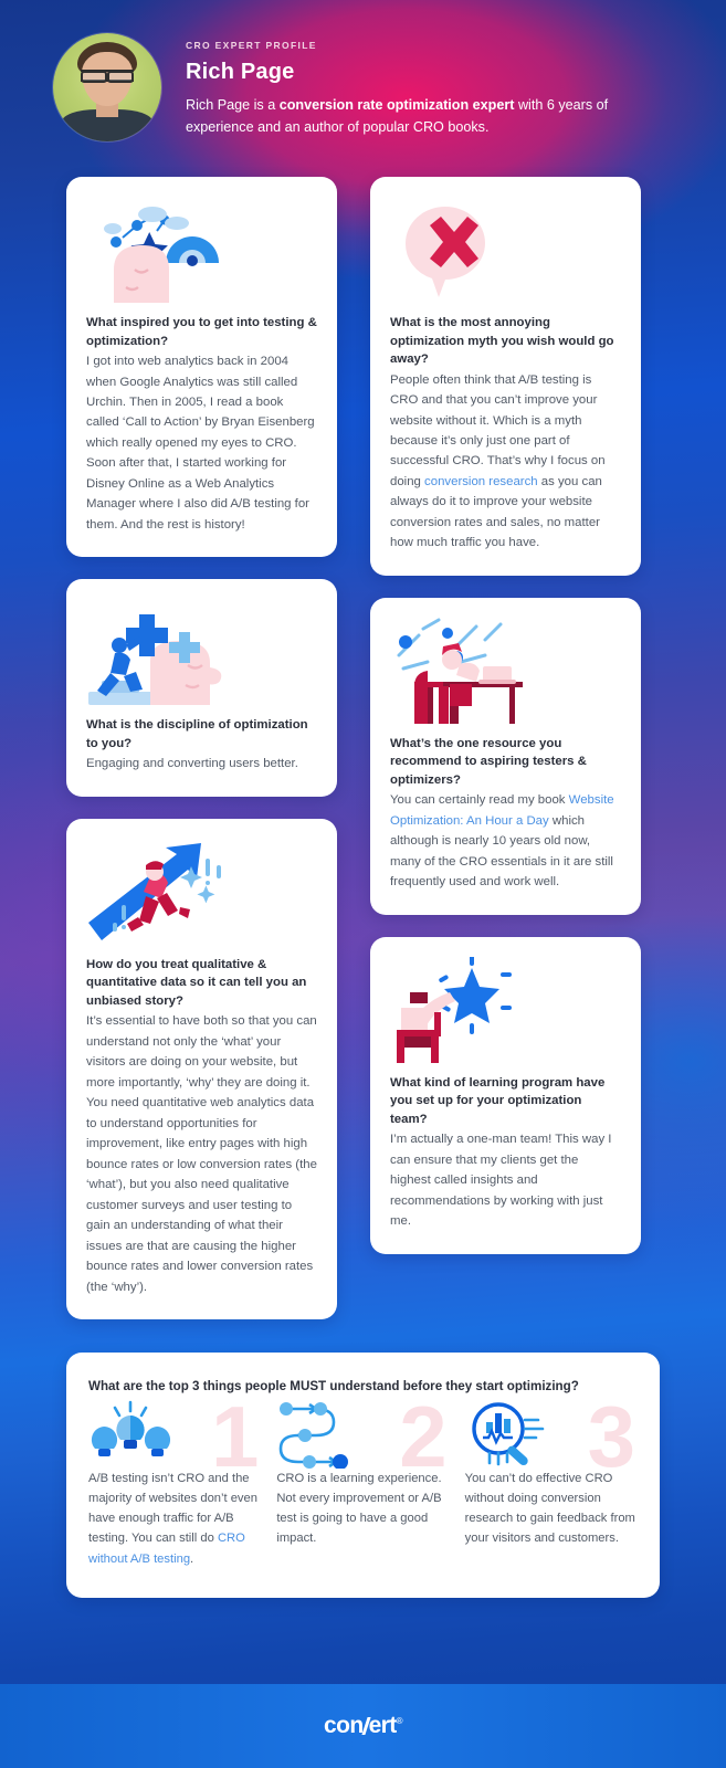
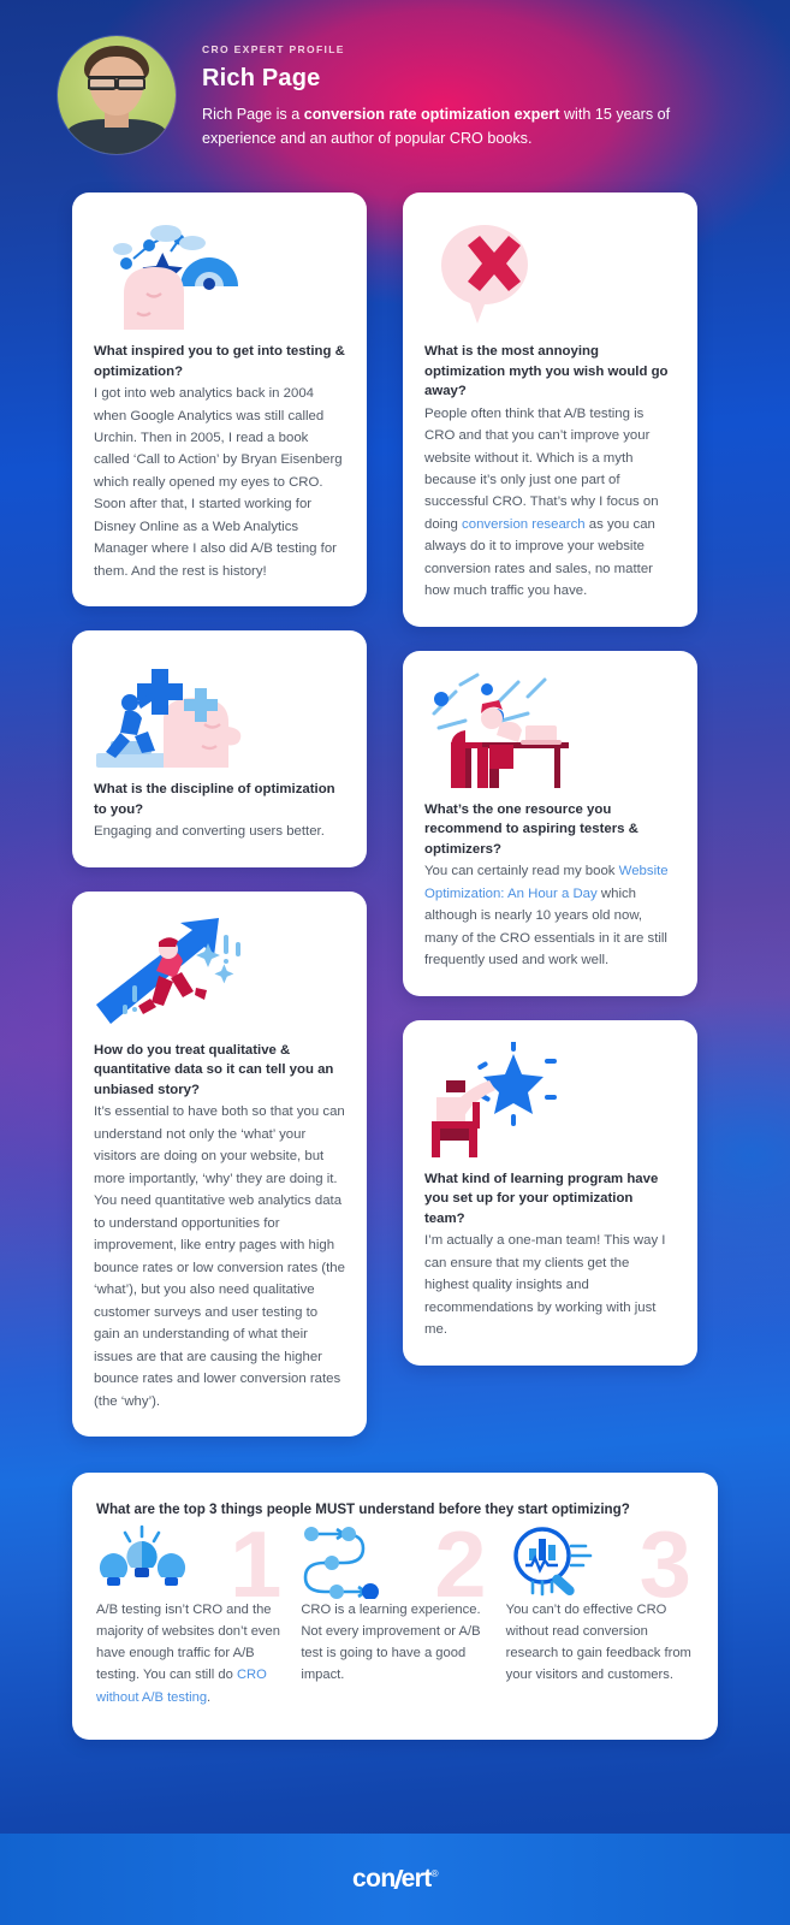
  CRO EXPERT PROFILE
  Rich Page
- Rich Page is a conversion rate optimization expert with 6 years of experience and an author of popular CRO books.
+ Rich Page is a conversion rate optimization expert with 15 years of experience and an author of popular CRO books.
  What inspired you to get into testing & optimization?
  I got into web analytics back in 2004 when Google Analytics was still called Urchin. Then in 2005, I read a book called ‘Call to Action’ by Bryan Eisenberg which really opened my eyes to CRO. Soon after that, I started working for Disney Online as a Web Analytics Manager where I also did A/B testing for them. And the rest is history!
  What is the discipline of optimization to you?
  Engaging and converting users better.
  How do you treat qualitative & quantitative data so it can tell you an unbiased story?
  It’s essential to have both so that you can understand not only the ‘what’ your visitors are doing on your website, but more importantly, ‘why’ they are doing it. You need quantitative web analytics data to understand opportunities for improvement, like entry pages with high bounce rates or low conversion rates (the ‘what’), but you also need qualitative customer surveys and user testing to gain an understanding of what their issues are that are causing the higher bounce rates and lower conversion rates (the ‘why’).
  What is the most annoying optimization myth you wish would go away?
  People often think that A/B testing is CRO and that you can’t improve your website without it. Which is a myth because it’s only just one part of successful CRO. That’s why I focus on doing conversion research as you can always do it to improve your website conversion rates and sales, no matter how much traffic you have.
  What’s the one resource you recommend to aspiring testers & optimizers?
  You can certainly read my book Website Optimization: An Hour a Day which although is nearly 10 years old now, many of the CRO essentials in it are still frequently used and work well.
  What kind of learning program have you set up for your optimization team?
- I’m actually a one-man team! This way I can ensure that my clients get the highest called insights and recommendations by working with just me.
+ I’m actually a one-man team! This way I can ensure that my clients get the highest quality insights and recommendations by working with just me.
  What are the top 3 things people MUST understand before they start optimizing?
  1
  A/B testing isn’t CRO and the majority of websites don’t even have enough traffic for A/B testing. You can still do CRO without A/B testing.
  2
  CRO is a learning experience. Not every improvement or A/B test is going to have a good impact.
  3
- You can’t do effective CRO without doing conversion research to gain feedback from your visitors and customers.
+ You can’t do effective CRO without read conversion research to gain feedback from your visitors and customers.
  con ert®
